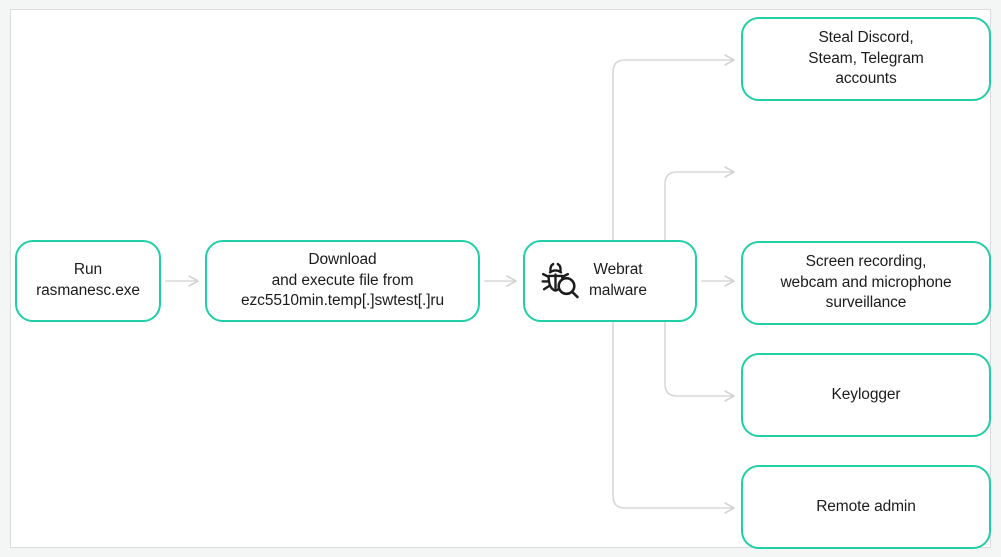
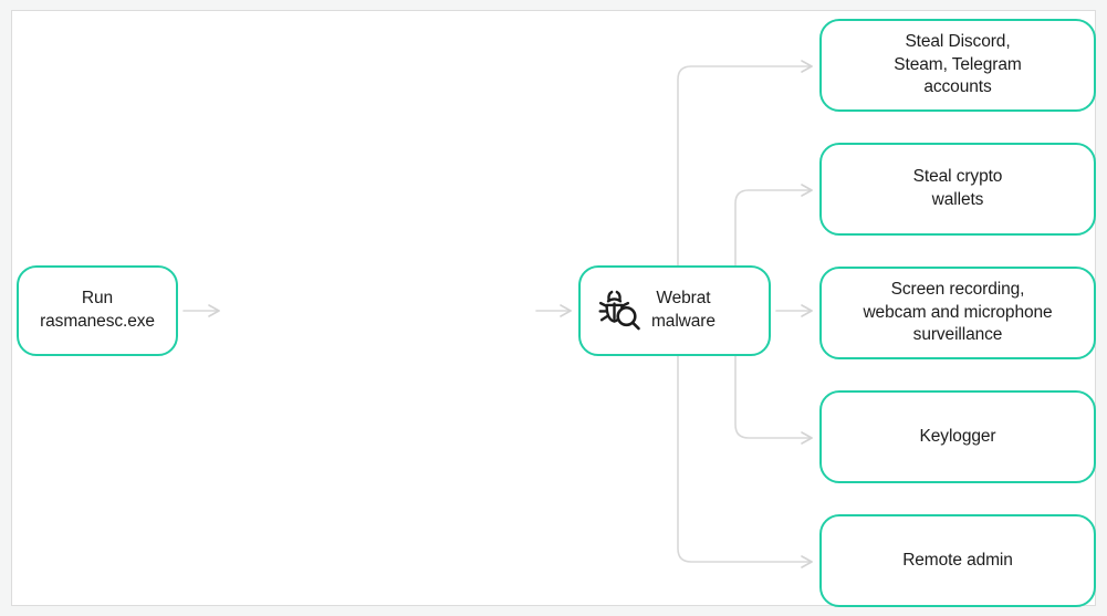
  Run
  rasmanesc.exe
- Download
- and execute file from
- ezc5510min.temp[.]swtest[.]ru
  Webrat
  malware
  Steal Discord,
  Steam, Telegram
  accounts
+ Steal crypto
+ wallets
  Screen recording,
  webcam and microphone
  surveillance
  Keylogger
  Remote admin
